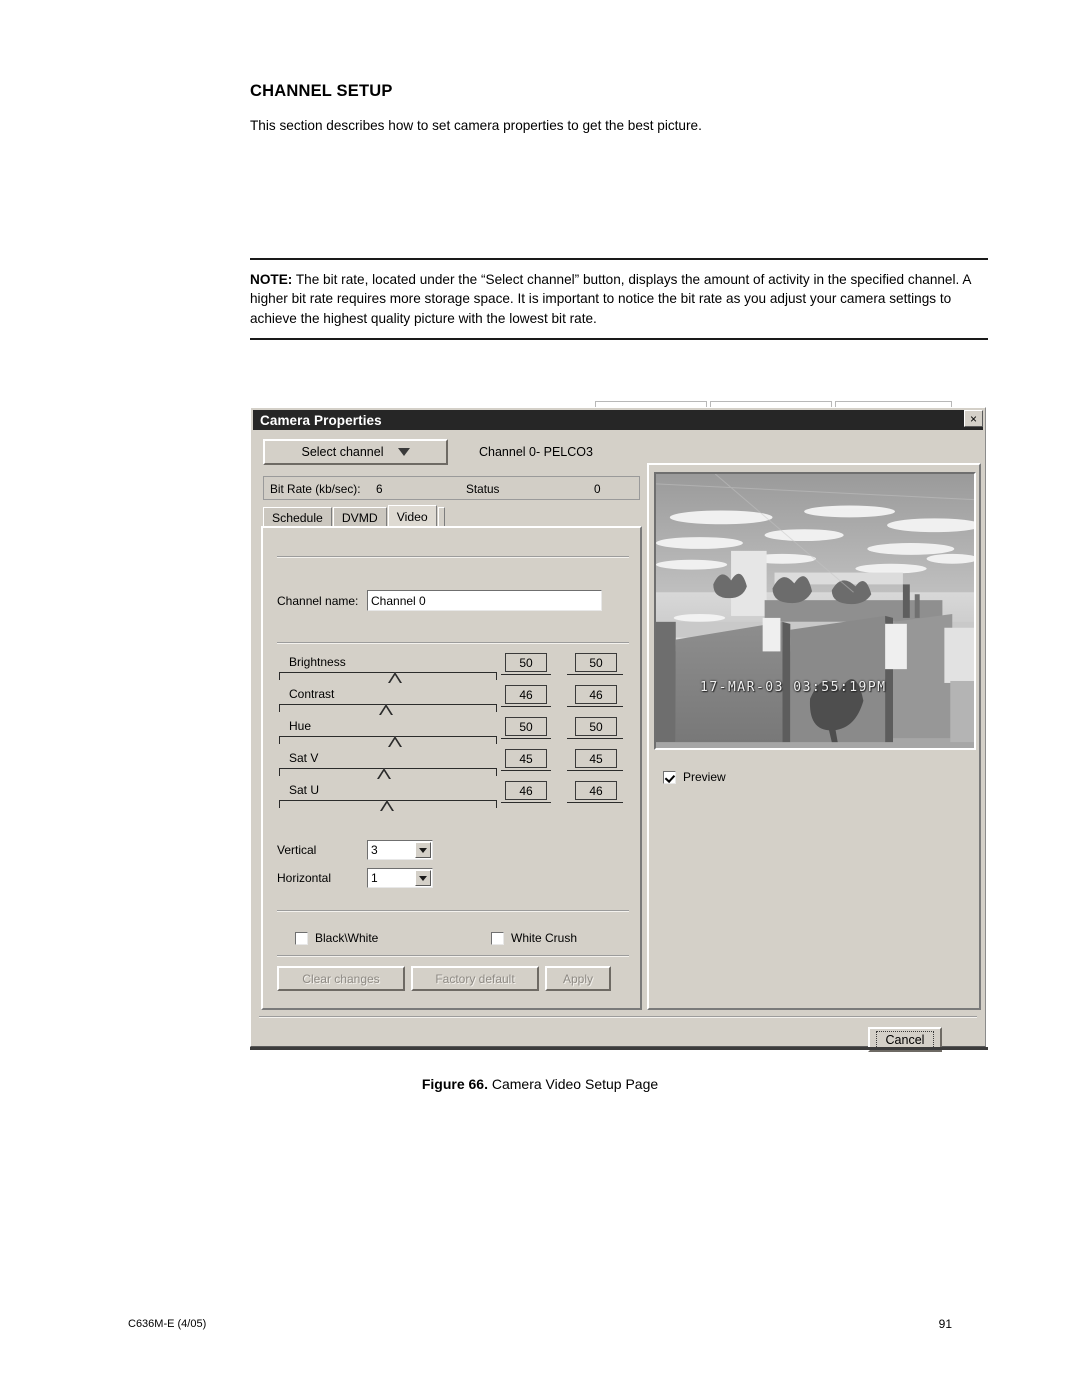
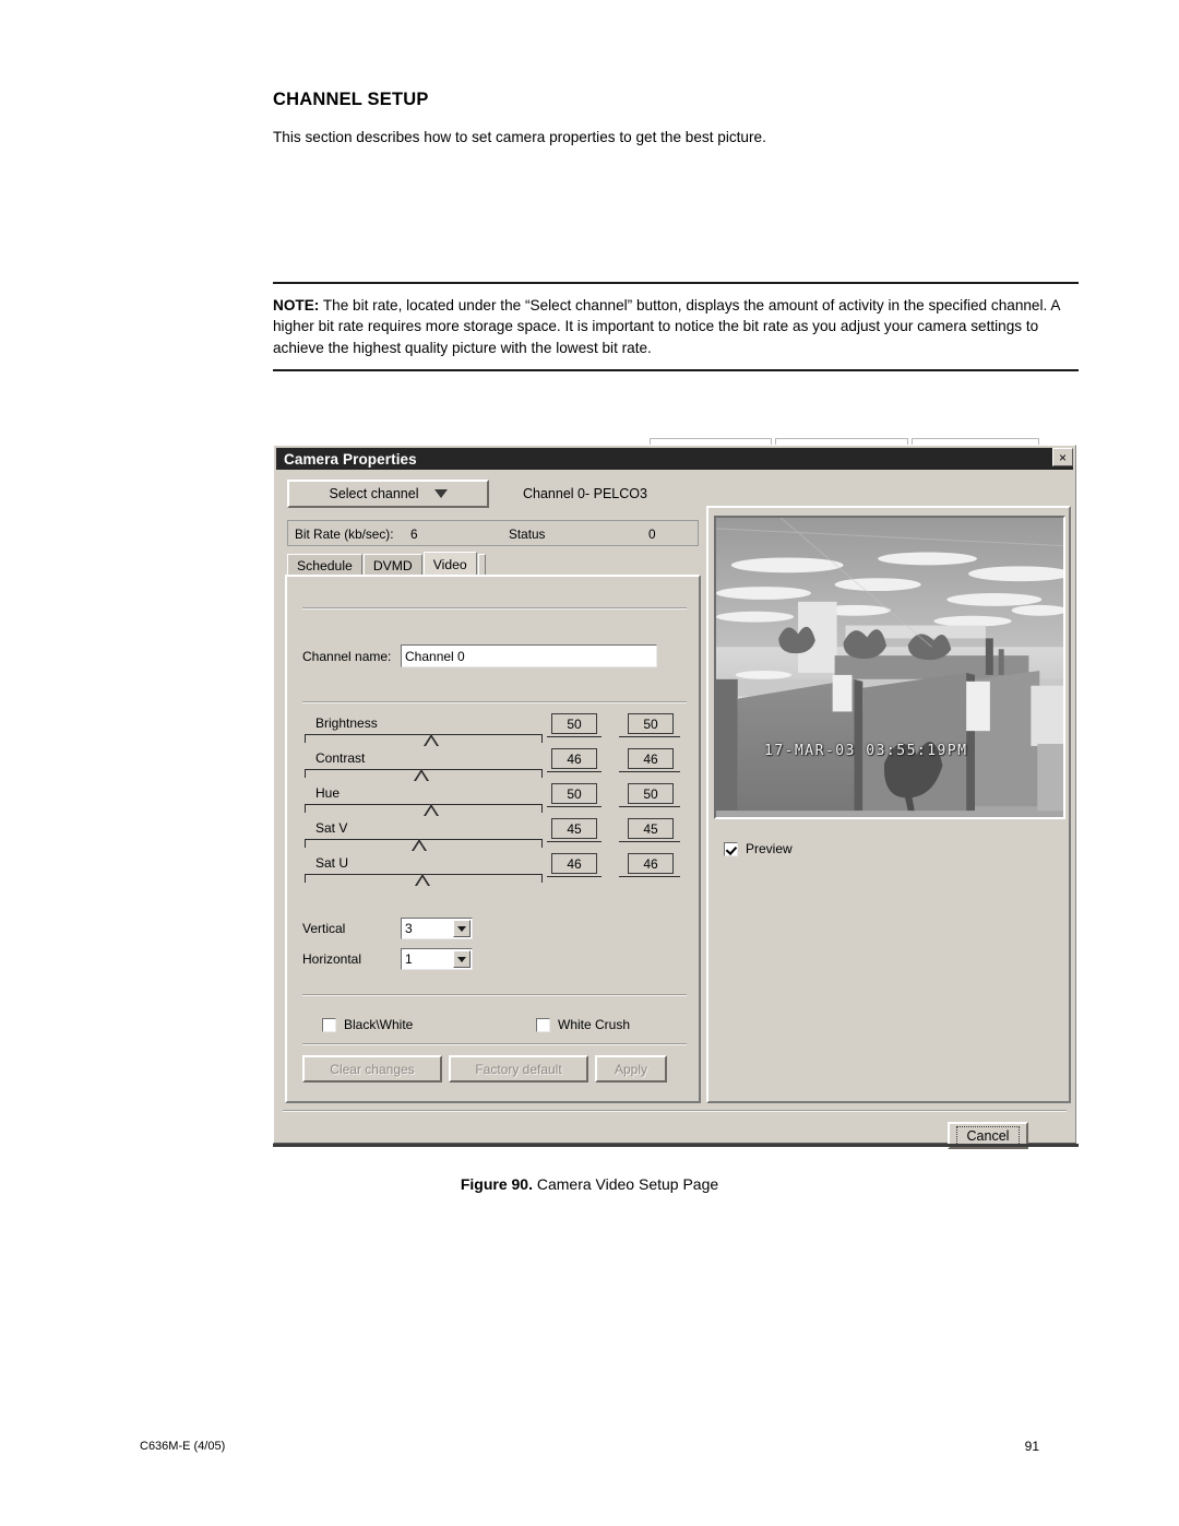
  CHANNEL SETUP
  This section describes how to set camera properties to get the best picture.
  NOTE: The bit rate, located under the “Select channel” button, displays the amount of activity in the specified channel. A higher bit rate requires more storage space. It is important to notice the bit rate as you adjust your camera settings to achieve the highest quality picture with the lowest bit rate.
  Camera Properties
  ×
  Select channel
  Channel 0- PELCO3
  Bit Rate (kb/sec):
  6
  Status
  0
  Schedule
  DVMD
  Video
  Channel name:
  Channel 0
  Brightness
  50
  50
  Contrast
  46
  46
  Hue
  50
  50
  Sat V
  45
  45
  Sat U
  46
  46
  Vertical
  3
  Horizontal
  1
  Black\White
  White Crush
  Clear changes
  Factory default
  Apply
  17-MAR-03 03:55:19PM
  Preview
  Cancel
- Figure 66. Camera Video Setup Page
+ Figure 90. Camera Video Setup Page
  C636M-E (4/05)
  91
